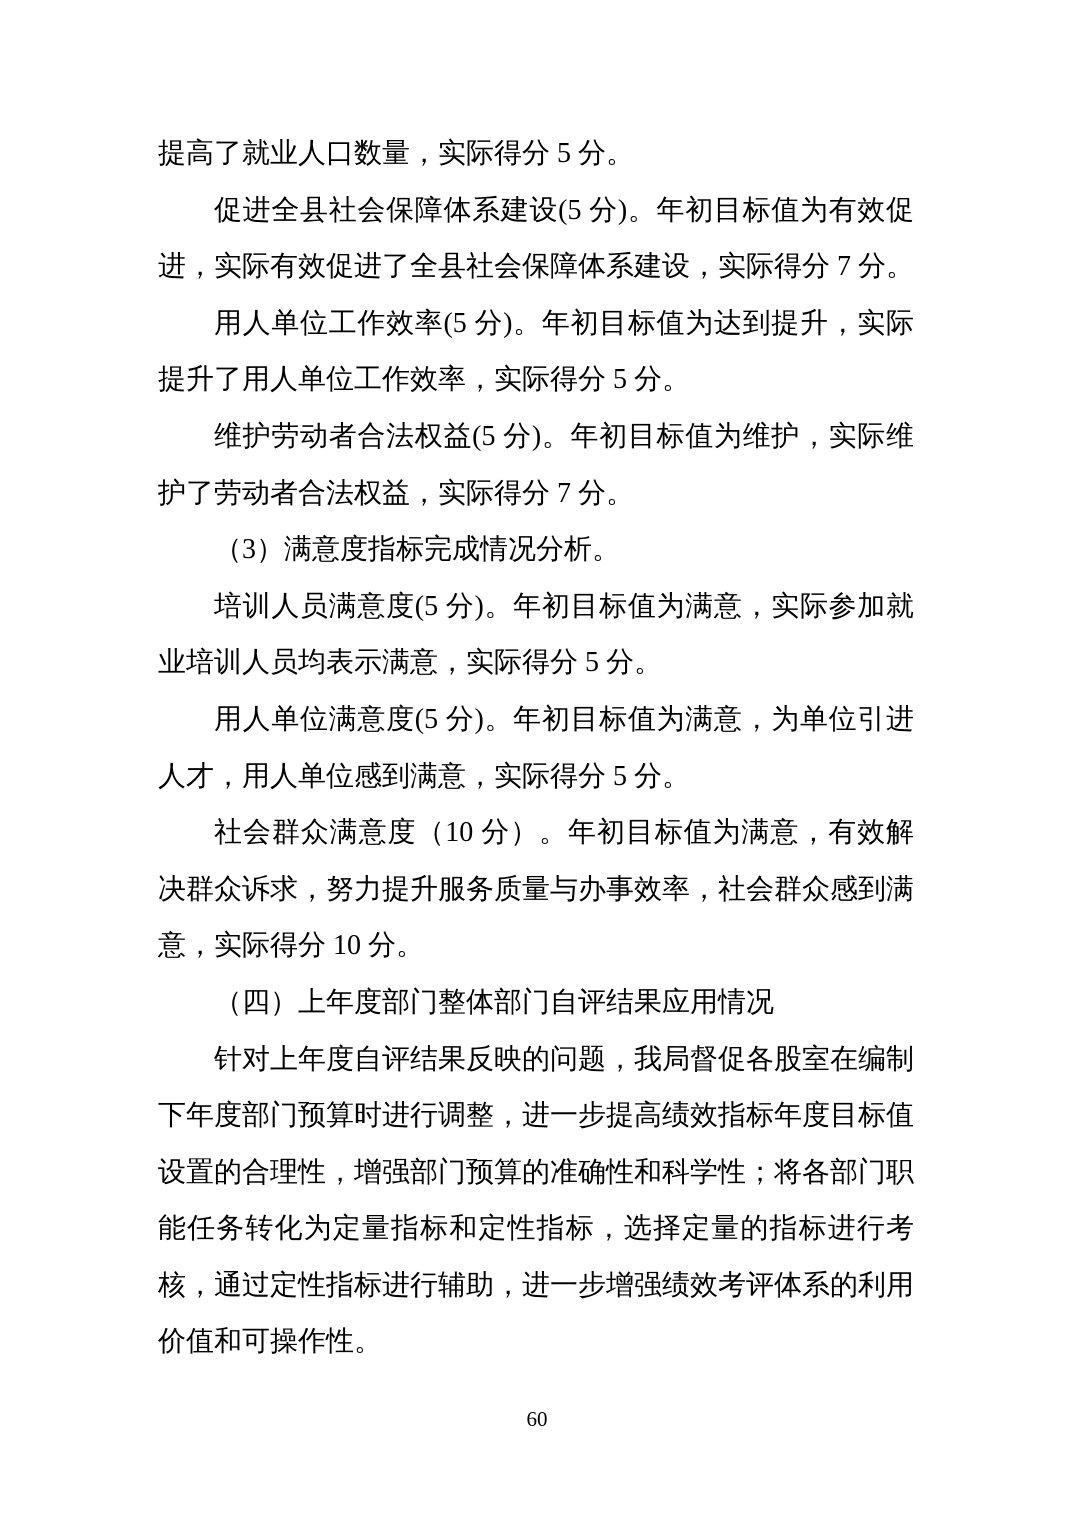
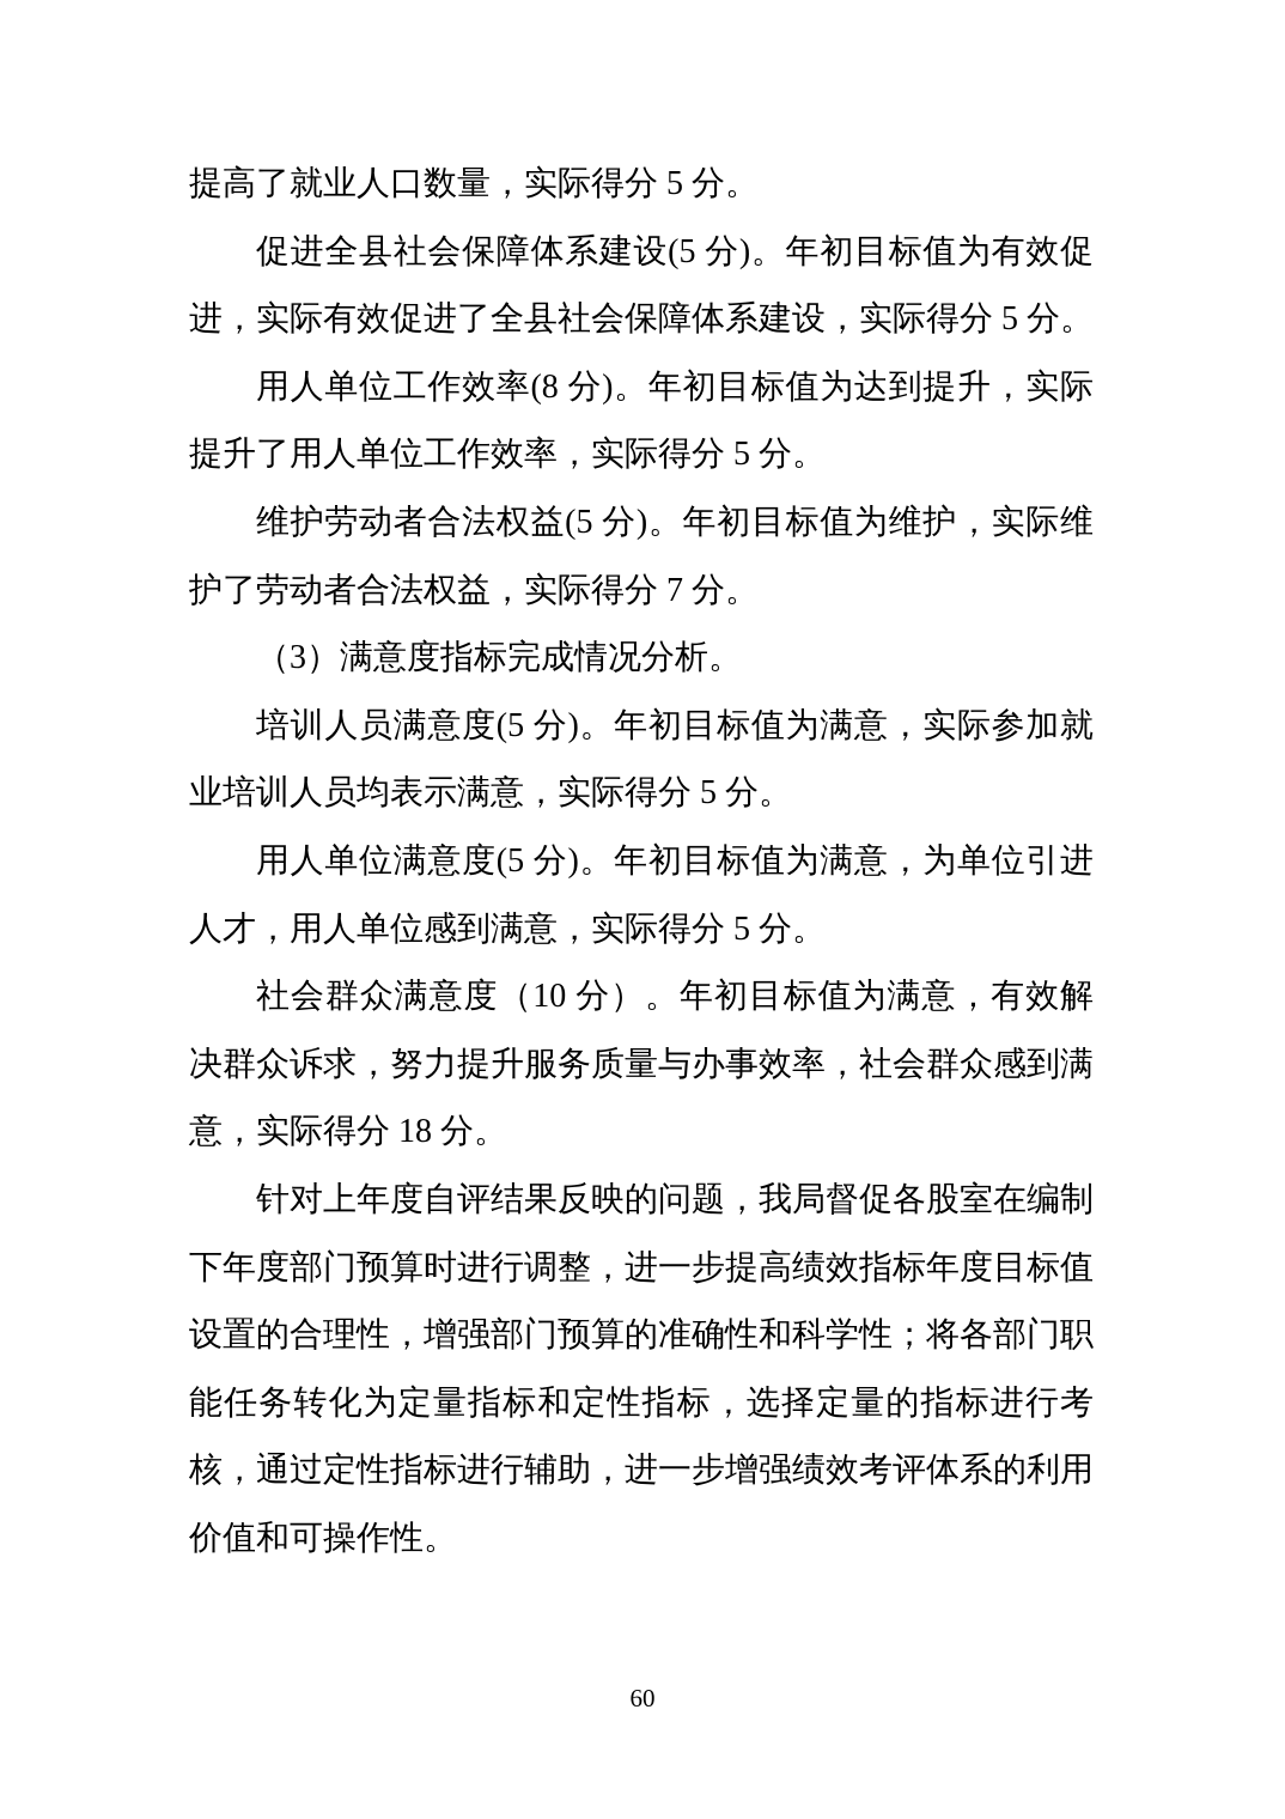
  提高了就业人口数量，实际得分 5 分。
- 促进全县社会保障体系建设(5 分)。年初目标值为有效促进，实际有效促进了全县社会保障体系建设，实际得分 7 分。
+ 促进全县社会保障体系建设(5 分)。年初目标值为有效促进，实际有效促进了全县社会保障体系建设，实际得分 5 分。
- 用人单位工作效率(5 分)。年初目标值为达到提升，实际提升了用人单位工作效率，实际得分 5 分。
+ 用人单位工作效率(8 分)。年初目标值为达到提升，实际提升了用人单位工作效率，实际得分 5 分。
  维护劳动者合法权益(5 分)。年初目标值为维护，实际维护了劳动者合法权益，实际得分 7 分。
  （3）满意度指标完成情况分析。
  培训人员满意度(5 分)。年初目标值为满意，实际参加就业培训人员均表示满意，实际得分 5 分。
  用人单位满意度(5 分)。年初目标值为满意，为单位引进人才，用人单位感到满意，实际得分 5 分。
- 社会群众满意度（10 分）。年初目标值为满意，有效解决群众诉求，努力提升服务质量与办事效率，社会群众感到满意，实际得分 10 分。
+ 社会群众满意度（10 分）。年初目标值为满意，有效解决群众诉求，努力提升服务质量与办事效率，社会群众感到满意，实际得分 18 分。
- （四）上年度部门整体部门自评结果应用情况
  针对上年度自评结果反映的问题，我局督促各股室在编制下年度部门预算时进行调整，进一步提高绩效指标年度目标值设置的合理性，增强部门预算的准确性和科学性；将各部门职能任务转化为定量指标和定性指标，选择定量的指标进行考核，通过定性指标进行辅助，进一步增强绩效考评体系的利用价值和可操作性。
  60
